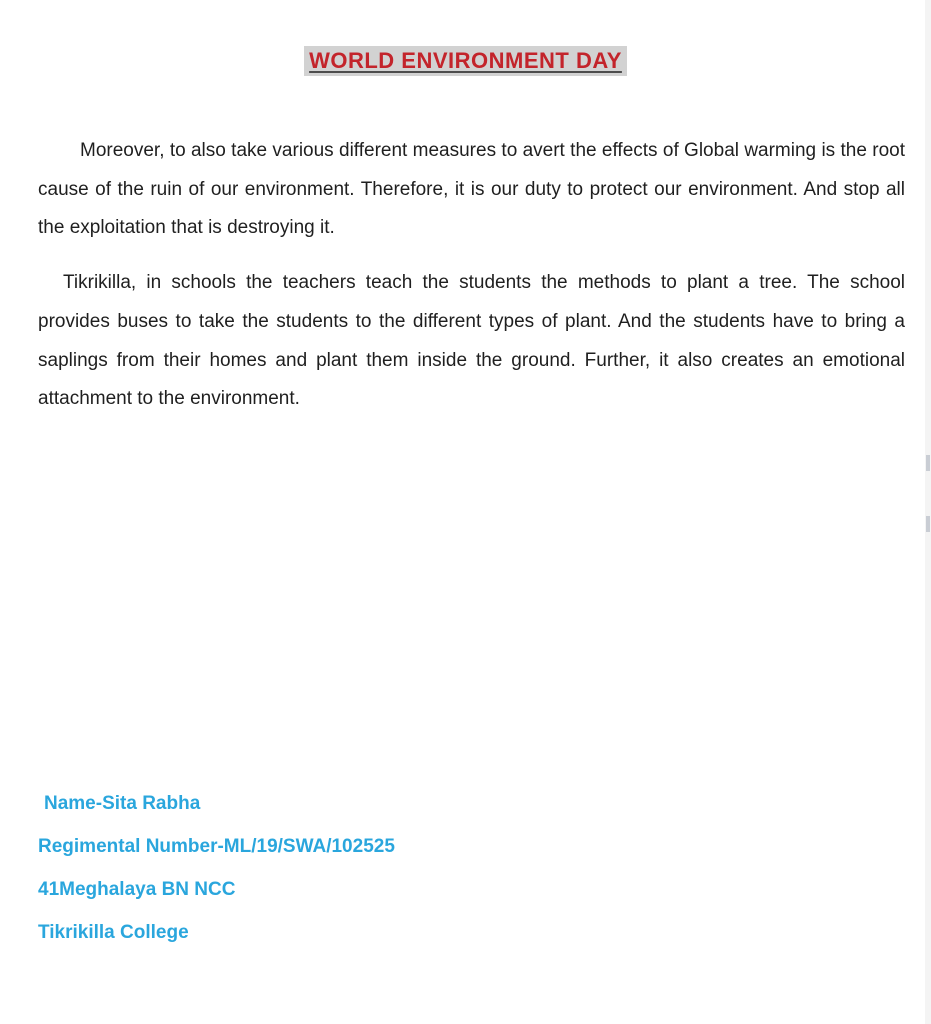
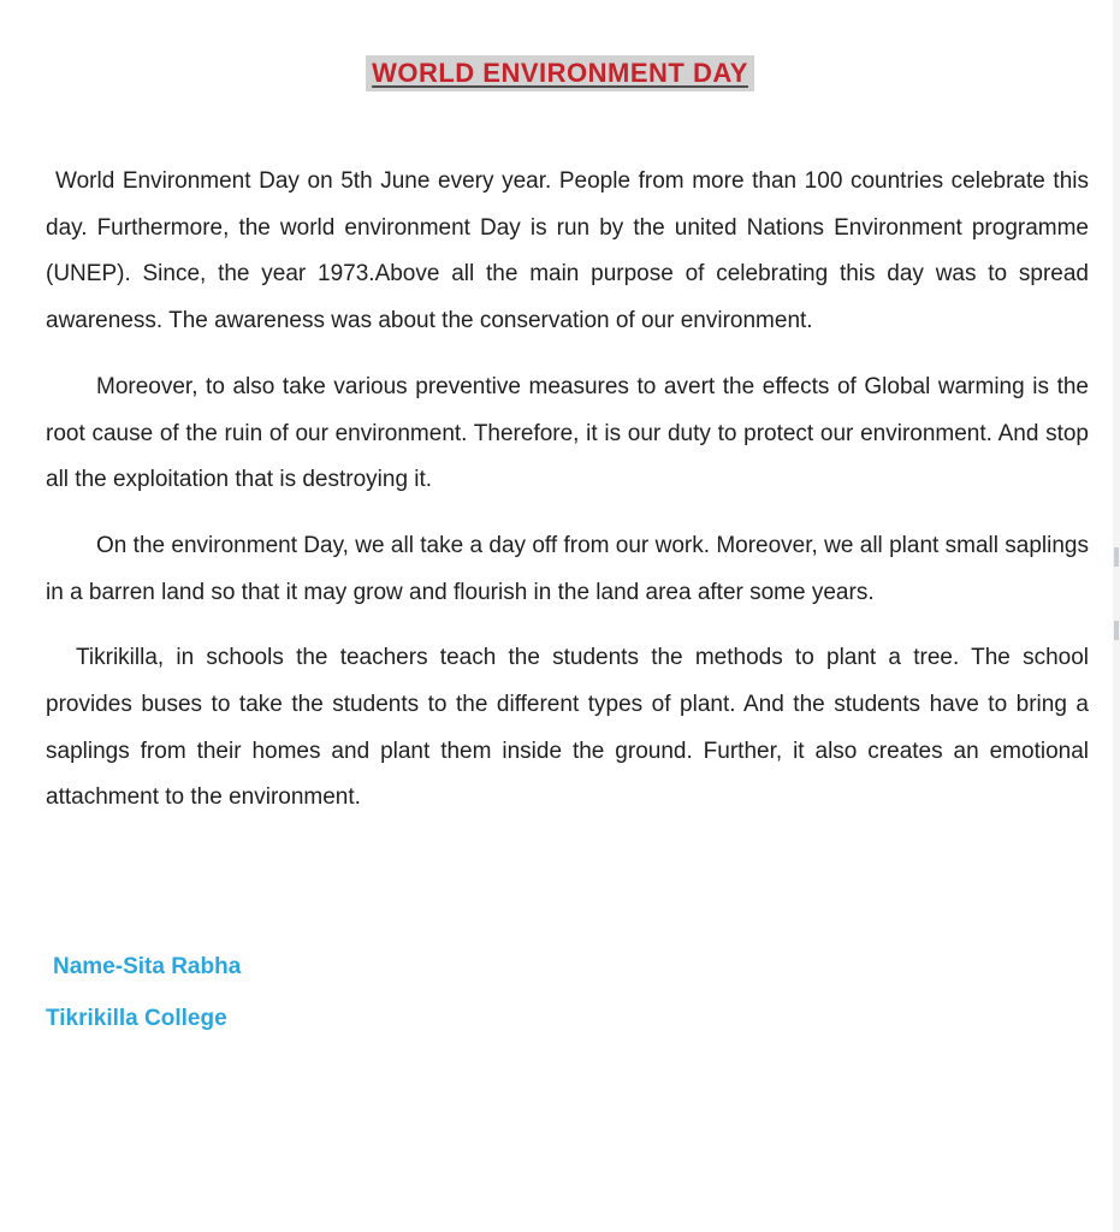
  WORLD ENVIRONMENT DAY
+ World Environment Day on 5th June every year. People from more than 100 countries celebrate this day. Furthermore, the world environment Day is run by the united Nations Environment programme (UNEP). Since, the year 1973.Above all the main purpose of celebrating this day was to spread awareness. The awareness was about the conservation of our environment.
- Moreover, to also take various different measures to avert the effects of Global warming is the root cause of the ruin of our environment. Therefore, it is our duty to protect our environment. And stop all the exploitation that is destroying it.
+ Moreover, to also take various preventive measures to avert the effects of Global warming is the root cause of the ruin of our environment. Therefore, it is our duty to protect our environment. And stop all the exploitation that is destroying it.
+ On the environment Day, we all take a day off from our work. Moreover, we all plant small saplings in a barren land so that it may grow and flourish in the land area after some years.
  Tikrikilla, in schools the teachers teach the students the methods to plant a tree. The school provides buses to take the students to the different types of plant. And the students have to bring a saplings from their homes and plant them inside the ground. Further, it also creates an emotional attachment to the environment.
  Name-Sita Rabha
- Regimental Number-ML/19/SWA/102525
- 41Meghalaya BN NCC
  Tikrikilla College
